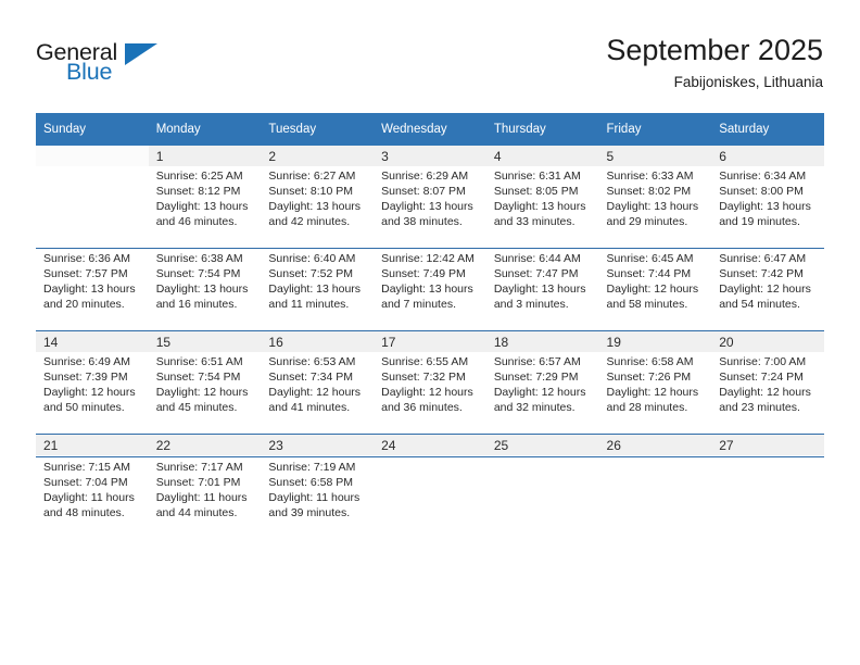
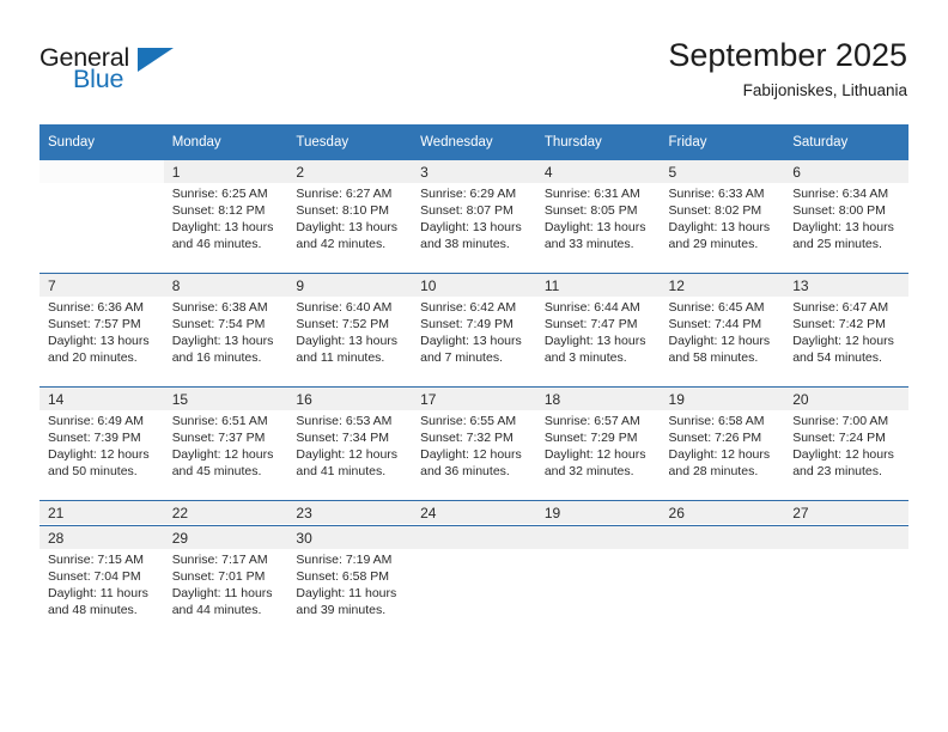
  General
  Blue
  September 2025
  Fabijoniskes, Lithuania
  Sunday	Monday	Tuesday	Wednesday	Thursday	Friday	Saturday
  	1	2	3	4	5	6
- 	Sunrise: 6:25 AM Sunset: 8:12 PM Daylight: 13 hours and 46 minutes.	Sunrise: 6:27 AM Sunset: 8:10 PM Daylight: 13 hours and 42 minutes.	Sunrise: 6:29 AM Sunset: 8:07 PM Daylight: 13 hours and 38 minutes.	Sunrise: 6:31 AM Sunset: 8:05 PM Daylight: 13 hours and 33 minutes.	Sunrise: 6:33 AM Sunset: 8:02 PM Daylight: 13 hours and 29 minutes.	Sunrise: 6:34 AM Sunset: 8:00 PM Daylight: 13 hours and 19 minutes.
+ 	Sunrise: 6:25 AM Sunset: 8:12 PM Daylight: 13 hours and 46 minutes.	Sunrise: 6:27 AM Sunset: 8:10 PM Daylight: 13 hours and 42 minutes.	Sunrise: 6:29 AM Sunset: 8:07 PM Daylight: 13 hours and 38 minutes.	Sunrise: 6:31 AM Sunset: 8:05 PM Daylight: 13 hours and 33 minutes.	Sunrise: 6:33 AM Sunset: 8:02 PM Daylight: 13 hours and 29 minutes.	Sunrise: 6:34 AM Sunset: 8:00 PM Daylight: 13 hours and 25 minutes.
+ 7	8	9	10	11	12	13
- Sunrise: 6:36 AM Sunset: 7:57 PM Daylight: 13 hours and 20 minutes.	Sunrise: 6:38 AM Sunset: 7:54 PM Daylight: 13 hours and 16 minutes.	Sunrise: 6:40 AM Sunset: 7:52 PM Daylight: 13 hours and 11 minutes.	Sunrise: 12:42 AM Sunset: 7:49 PM Daylight: 13 hours and 7 minutes.	Sunrise: 6:44 AM Sunset: 7:47 PM Daylight: 13 hours and 3 minutes.	Sunrise: 6:45 AM Sunset: 7:44 PM Daylight: 12 hours and 58 minutes.	Sunrise: 6:47 AM Sunset: 7:42 PM Daylight: 12 hours and 54 minutes.
+ Sunrise: 6:36 AM Sunset: 7:57 PM Daylight: 13 hours and 20 minutes.	Sunrise: 6:38 AM Sunset: 7:54 PM Daylight: 13 hours and 16 minutes.	Sunrise: 6:40 AM Sunset: 7:52 PM Daylight: 13 hours and 11 minutes.	Sunrise: 6:42 AM Sunset: 7:49 PM Daylight: 13 hours and 7 minutes.	Sunrise: 6:44 AM Sunset: 7:47 PM Daylight: 13 hours and 3 minutes.	Sunrise: 6:45 AM Sunset: 7:44 PM Daylight: 12 hours and 58 minutes.	Sunrise: 6:47 AM Sunset: 7:42 PM Daylight: 12 hours and 54 minutes.
  14	15	16	17	18	19	20
- Sunrise: 6:49 AM Sunset: 7:39 PM Daylight: 12 hours and 50 minutes.	Sunrise: 6:51 AM Sunset: 7:54 PM Daylight: 12 hours and 45 minutes.	Sunrise: 6:53 AM Sunset: 7:34 PM Daylight: 12 hours and 41 minutes.	Sunrise: 6:55 AM Sunset: 7:32 PM Daylight: 12 hours and 36 minutes.	Sunrise: 6:57 AM Sunset: 7:29 PM Daylight: 12 hours and 32 minutes.	Sunrise: 6:58 AM Sunset: 7:26 PM Daylight: 12 hours and 28 minutes.	Sunrise: 7:00 AM Sunset: 7:24 PM Daylight: 12 hours and 23 minutes.
+ Sunrise: 6:49 AM Sunset: 7:39 PM Daylight: 12 hours and 50 minutes.	Sunrise: 6:51 AM Sunset: 7:37 PM Daylight: 12 hours and 45 minutes.	Sunrise: 6:53 AM Sunset: 7:34 PM Daylight: 12 hours and 41 minutes.	Sunrise: 6:55 AM Sunset: 7:32 PM Daylight: 12 hours and 36 minutes.	Sunrise: 6:57 AM Sunset: 7:29 PM Daylight: 12 hours and 32 minutes.	Sunrise: 6:58 AM Sunset: 7:26 PM Daylight: 12 hours and 28 minutes.	Sunrise: 7:00 AM Sunset: 7:24 PM Daylight: 12 hours and 23 minutes.
- 21	22	23	24	25	26	27
+ 21	22	23	24	19	26	27
+ 28	29	30
  Sunrise: 7:15 AM Sunset: 7:04 PM Daylight: 11 hours and 48 minutes.	Sunrise: 7:17 AM Sunset: 7:01 PM Daylight: 11 hours and 44 minutes.	Sunrise: 7:19 AM Sunset: 6:58 PM Daylight: 11 hours and 39 minutes.
